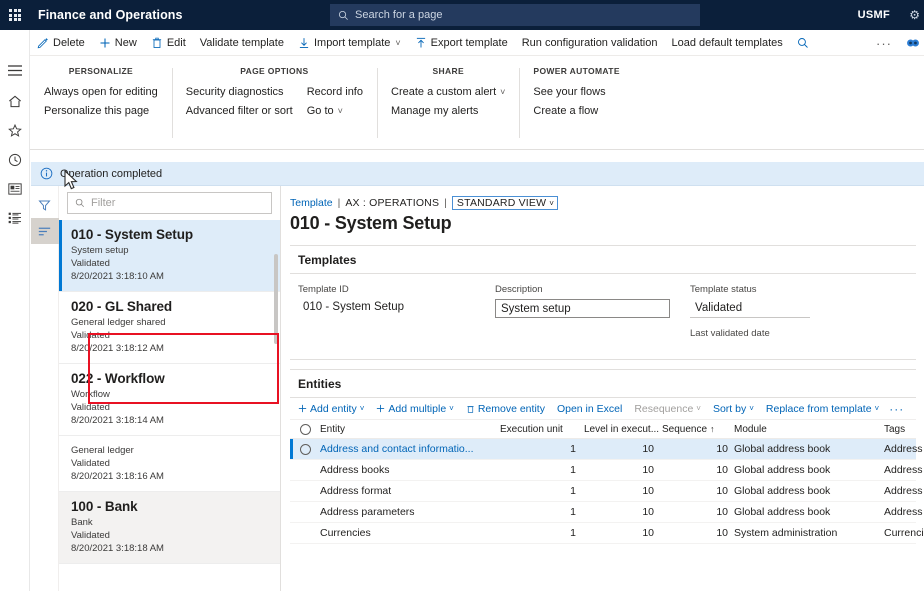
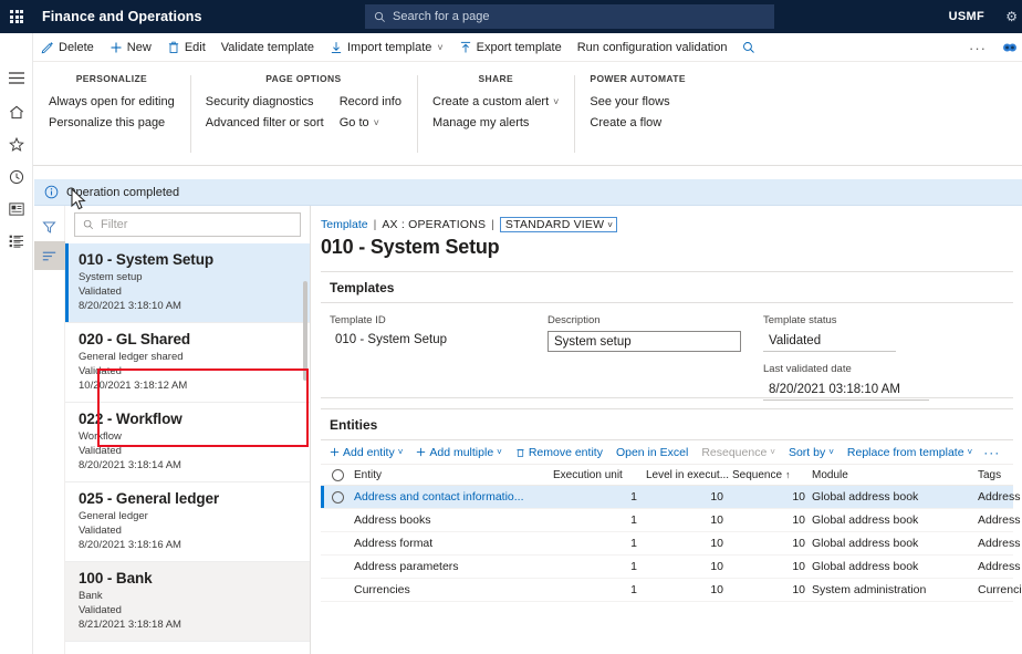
  Finance and Operations
  Search for a page
  USMF
  ⚙
  Delete
  New
  Edit
  Validate template
  Import template
  ˅
  Export template
  Run configuration validation
- Load default templates
  ···
  PERSONALIZE
  Always open for editing
  Personalize this page
  PAGE OPTIONS
  Security diagnostics
  Advanced filter or sort
  Record info
  Go to
  ˅
  SHARE
  Create a custom alert
  ˅
  Manage my alerts
  POWER AUTOMATE
  See your flows
  Create a flow
  Operation completed
  Filter
  010 - System Setup
  System setup
  Validated
  8/20/2021 3:18:10 AM
  020 - GL Shared
  General ledger shared
  Validated
- 8/20/2021 3:18:12 AM
+ 10/20/2021 3:18:12 AM
  022 - Workflow
  Workflow
  Validated
  8/20/2021 3:18:14 AM
+ 025 - General ledger
  General ledger
  Validated
  8/20/2021 3:18:16 AM
  100 - Bank
  Bank
  Validated
- 8/20/2021 3:18:18 AM
+ 8/21/2021 3:18:18 AM
  Template
  |
  AX : OPERATIONS
  |
  STANDARD VIEW
  ˅
  010 - System Setup
  Templates
  Template ID
  010 - System Setup
  Description
  System setup
  Template status
  Validated
  Last validated date
+ 8/20/2021 03:18:10 AM
  Entities
  Add entity
  ˅
  Add multiple
  ˅
  Remove entity
  Open in Excel
  Resequence
  ˅
  Sort by
  ˅
  Replace from template
  ˅
  ···
  Entity
  Execution unit
  Level in execut...
  Sequence ↑
  Module
  Tags
  Address and contact informatio...
  1
  10
  10
  Global address book
  Address books
  1
  10
  10
  Global address book
  Address format
  1
  10
  10
  Global address book
  Address parameters
  1
  10
  10
  Global address book
  Currencies
  1
  10
  10
  System administration
  Currenci
